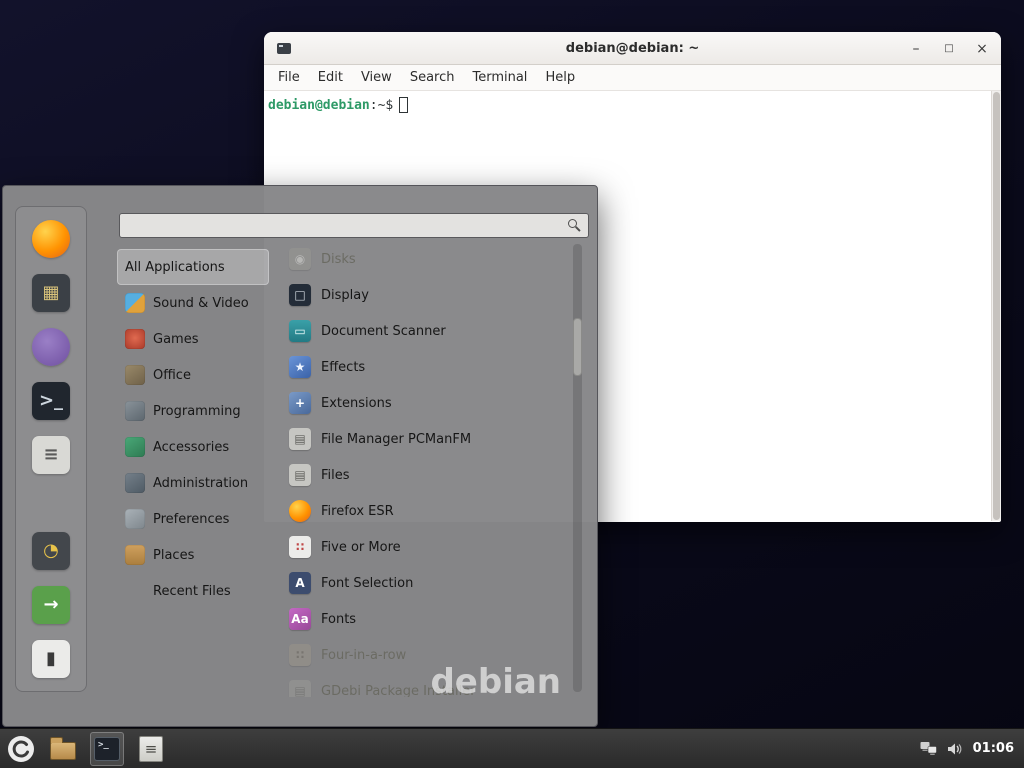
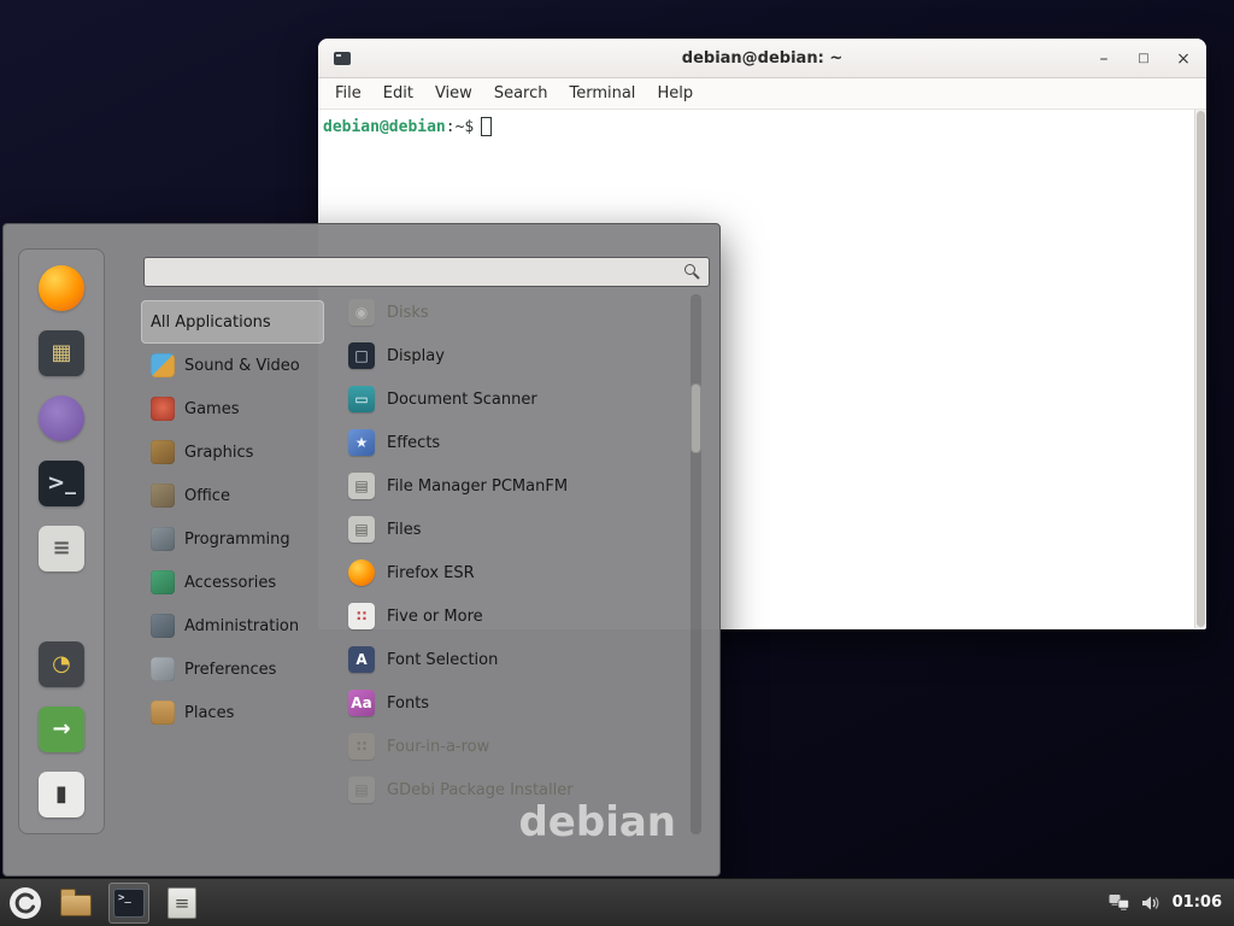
  debian@debian: ~
  –
  □
  ×
  File
  Edit
  View
  Search
  Terminal
  Help
  debian@debian:~$
  ▦
  >_
  ≡
  ◔
  →
  ▮
  All Applications
  Sound & Video
  Games
+ Graphics
  Office
  Programming
  Accessories
  Administration
  Preferences
  Places
- Recent Files
  ◉
  Disks
  □
  Display
  ▭
  Document Scanner
  ★
  Effects
- +
- Extensions
  ▤
  File Manager PCManFM
  ▤
  Files
  Firefox ESR
  ∷
  Five or More
  A
  Font Selection
  Aa
  Fonts
  ∷
  Four-in-a-row
  GDebi Package Installer
  debian
  >_
  ≡
  01:06
